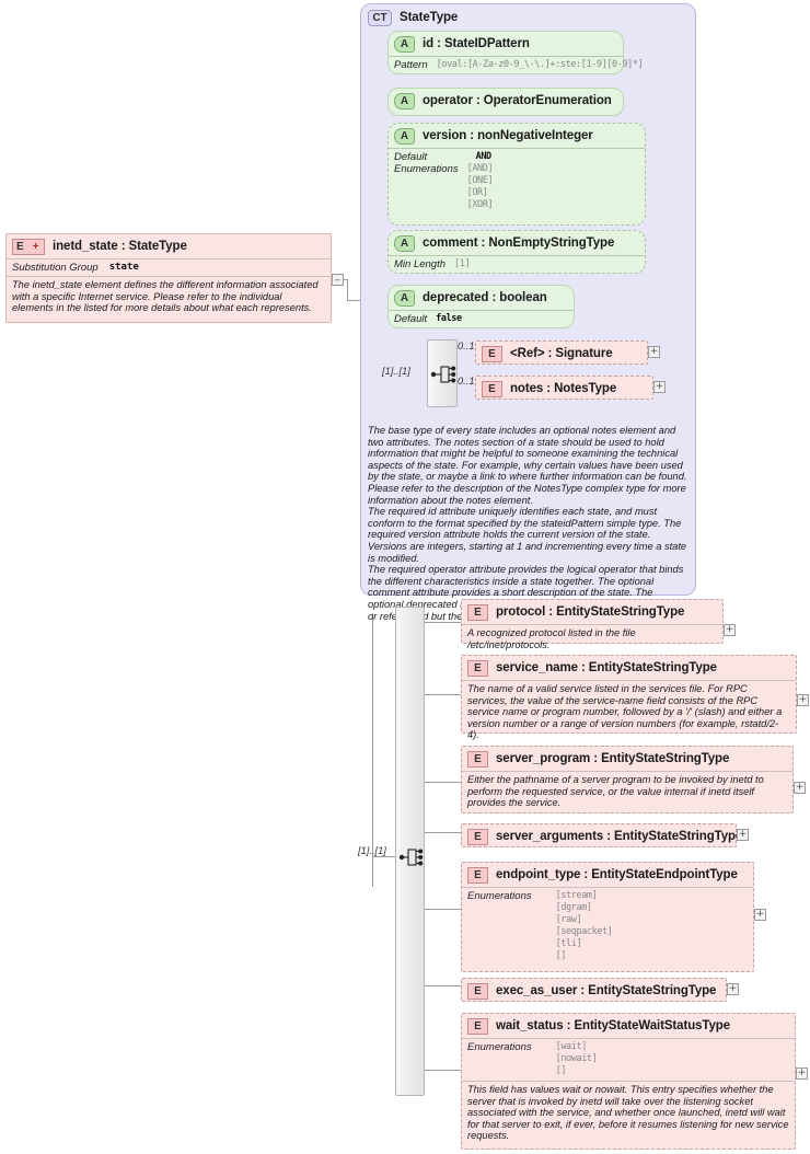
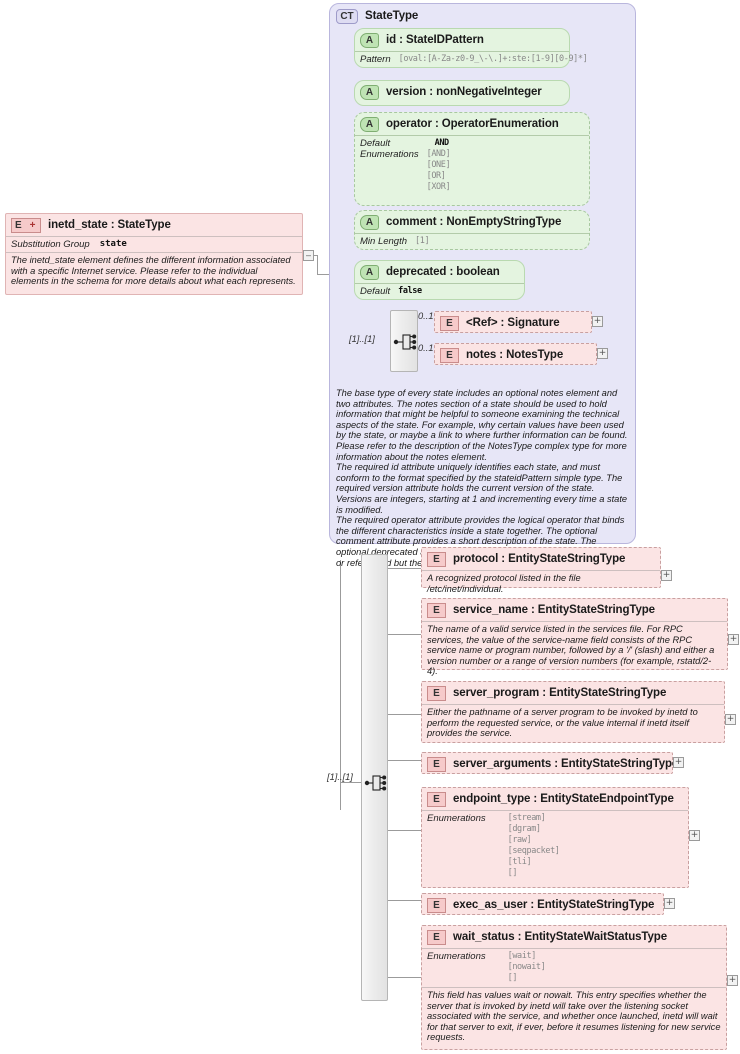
  E
  +
  inetd_state : StateType
  Substitution Group
  state
- The inetd_state element defines the different information associated with a specific Internet service. Please refer to the individual elements in the listed for more details about what each represents.
+ The inetd_state element defines the different information associated with a specific Internet service. Please refer to the individual elements in the schema for more details about what each represents.
  –
  CT
  StateType
  A
  id : StateIDPattern
  Pattern
  [oval:[A-Za-z0-9_\-\.]+:ste:[1-9][0-9]*]
  A
- operator : OperatorEnumeration
+ version : nonNegativeInteger
  A
- version : nonNegativeInteger
+ operator : OperatorEnumeration
  Default
  Enumerations
  AND
  [AND]
  [ONE]
  [OR]
  [XOR]
  A
  comment : NonEmptyStringType
  Min Length
  [1]
  A
  deprecated : boolean
  Default
  false
  [1]..[1]
  The base type of every state includes an optional notes element and two attributes. The notes section of a state should be used to hold information that might be helpful to someone examining the technical aspects of the state. For example, why certain values have been used by the state, or maybe a link to where further information can be found. Please refer to the description of the NotesType complex type for more information about the notes element.
  The required id attribute uniquely identifies each state, and must conform to the format specified by the stateidPattern simple type. The required version attribute holds the current version of the state. Versions are integers, starting at 1 and incrementing every time a state is modified.
  The required operator attribute provides the logical operator that binds the different characteristics inside a state together. The optional comment attribute provides a short description of the state. The optional deprecated or ref but the
  E
  <Ref> : Signature
  +
  0..1
  E
  notes : NotesType
  +
  0..1
  [1]..[1]
  E
  protocol : EntityStateStringType
- A recognized protocol listed in the file /etc/inet/protocols.
+ A recognized protocol listed in the file /etc/inet/individual.
  +
  E
  service_name : EntityStateStringType
  The name of a valid service listed in the services file. For RPC services, the value of the service-name field consists of the RPC service name or program number, followed by a '/' (slash) and either a version number or a range of version numbers (for example, rstatd/2-4).
  +
  E
  server_program : EntityStateStringType
  Either the pathname of a server program to be invoked by inetd to perform the requested service, or the value internal if inetd itself provides the service.
  +
  E
  server_arguments : EntityStateStringTyp
  +
  E
  endpoint_type : EntityStateEndpointType
  Enumerations
  [stream]
  [dgram]
  [raw]
  [seqpacket]
  [tli]
  []
  +
  E
  exec_as_user : EntityStateStringType
  +
  E
  wait_status : EntityStateWaitStatusType
  Enumerations
  [wait]
  [nowait]
  []
  This field has values wait or nowait. This entry specifies whether the server that is invoked by inetd will take over the listening socket associated with the service, and whether once launched, inetd will wait for that server to exit, if ever, before it resumes listening for new service requests.
  +
